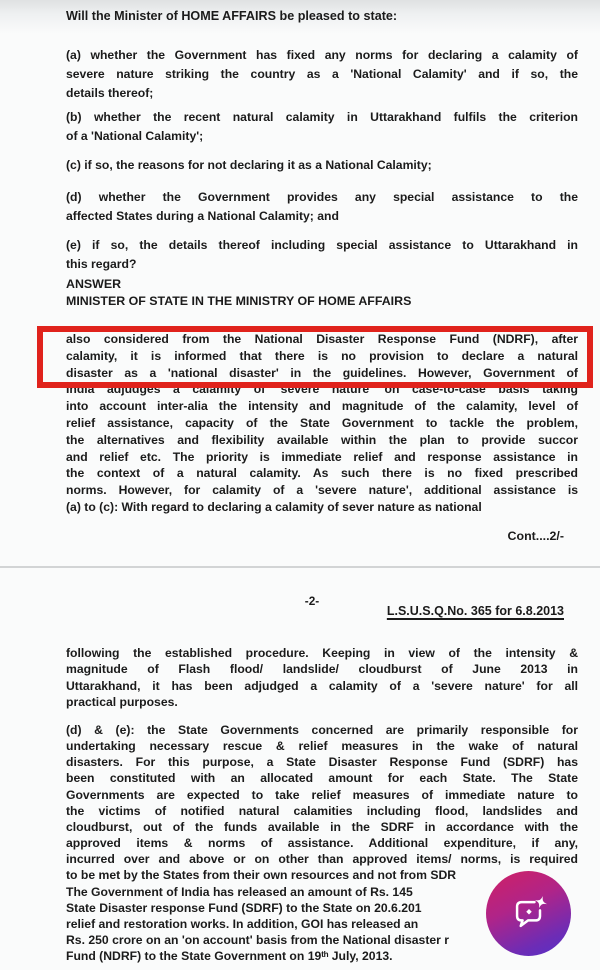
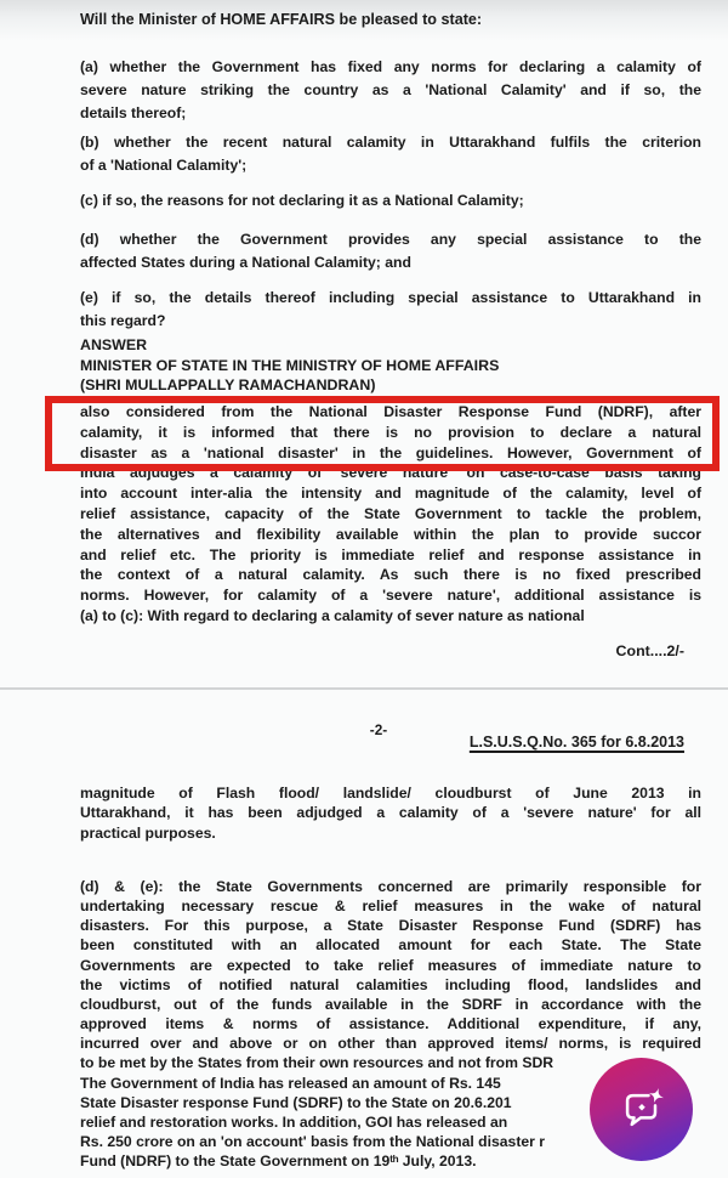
  Will the Minister of HOME AFFAIRS be pleased to state:
  (a) whether the Government has fixed any norms for declaring a calamity of
  severe nature striking the country as a 'National Calamity' and if so, the
  details thereof;
  (b) whether the recent natural calamity in Uttarakhand fulfils the criterion
  of a 'National Calamity';
  (c) if so, the reasons for not declaring it as a National Calamity;
  (d) whether the Government provides any special assistance to the
  affected States during a National Calamity; and
  (e) if so, the details thereof including special assistance to Uttarakhand in
  this regard?
  ANSWER
  MINISTER OF STATE IN THE MINISTRY OF HOME AFFAIRS
+ (SHRI MULLAPPALLY RAMACHANDRAN)
  also considered from the National Disaster Response Fund (NDRF), after
  calamity, it is informed that there is no provision to declare a natural
  disaster as a 'national disaster' in the guidelines. However, Government of
  India adjudges a calamity of 'severe nature' on case-to-case basis taking
  into account inter-alia the intensity and magnitude of the calamity, level of
  relief assistance, capacity of the State Government to tackle the problem,
  the alternatives and flexibility available within the plan to provide succor
  and relief etc. The priority is immediate relief and response assistance in
  the context of a natural calamity. As such there is no fixed prescribed
  norms. However, for calamity of a 'severe nature', additional assistance is
  (a) to (c): With regard to declaring a calamity of sever nature as national
  Cont....2/-
  -2-
  L.S.U.S.Q.No. 365 for 6.8.2013
- following the established procedure. Keeping in view of the intensity &
  magnitude of Flash flood/ landslide/ cloudburst of June 2013 in
  Uttarakhand, it has been adjudged a calamity of a 'severe nature' for all
  practical purposes.
  (d) & (e): the State Governments concerned are primarily responsible for
  undertaking necessary rescue & relief measures in the wake of natural
  disasters. For this purpose, a State Disaster Response Fund (SDRF) has
  been constituted with an allocated amount for each State. The State
  Governments are expected to take relief measures of immediate nature to
  the victims of notified natural calamities including flood, landslides and
  cloudburst, out of the funds available in the SDRF in accordance with the
  approved items & norms of assistance. Additional expenditure, if any,
  incurred over and above or on other than approved items/ norms, is required
  to be met by the States from their own resources and not from SDR
  The Government of India has released an amount of Rs. 145
  State Disaster response Fund (SDRF) to the State on 20.6.201
  relief and restoration works. In addition, GOI has released an
  Rs. 250 crore on an 'on account' basis from the National disaster r
  Fund (NDRF) to the State Government on 19ᵗʰ July, 2013.
